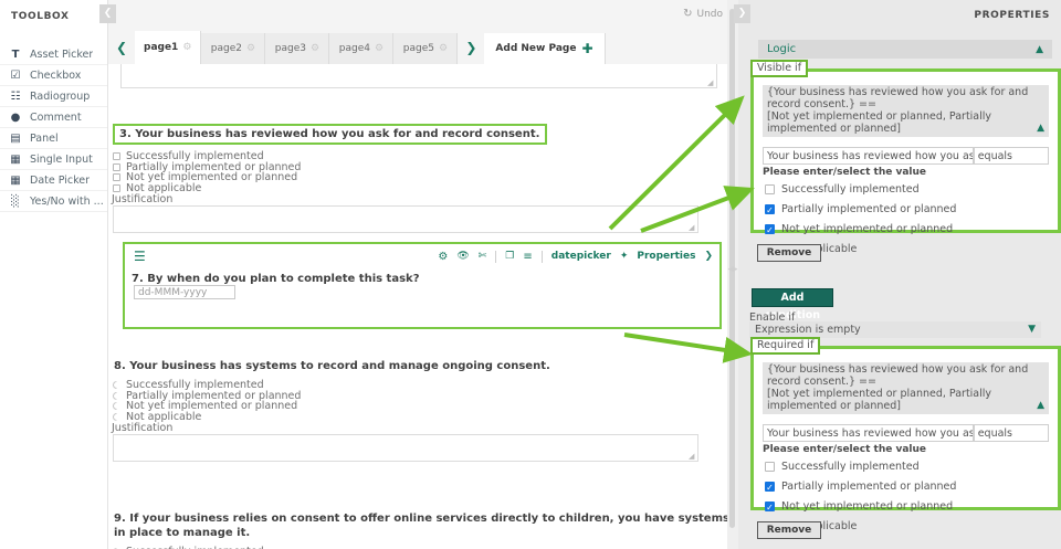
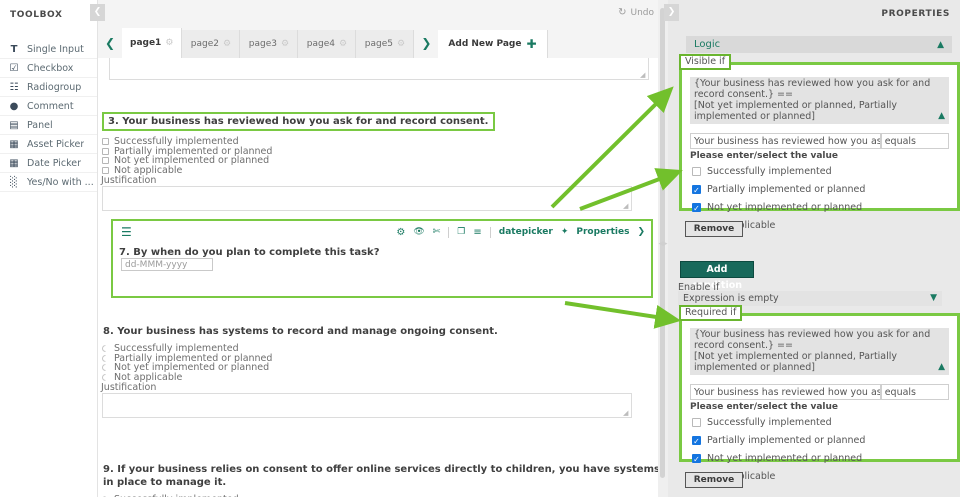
  TOOLBOX
  ❮
  T
- Asset Picker
+ Single Input
  ☑
  Checkbox
  ☷
  Radiogroup
  ●
  Comment
  ▤
  Panel
  ▦
- Single Input
+ Asset Picker
  ▦
  Date Picker
  ░
  Yes/No with ...
  ↻
  Undo
  ❮
  page1
  ⚙
  page2
  ⚙
  page3
  ⚙
  page4
  ⚙
  page5
  ⚙
  ❯
  Add New Page
  ✚
  ◢
  3. Your business has reviewed how you ask for and record consent.
  Successfully implemented
  Partially implemented or planned
  Not yet implemented or planned
  Not applicable
  Justification
  ◢
  8. Your business has systems to record and manage ongoing consent.
  Successfully implemented
  Partially implemented or planned
  Not yet implemented or planned
  Not applicable
  Justification
  ◢
  9. If your business relies on consent to offer online services directly to children, you have systems in place to manage it.
  ☰
  ⚙
  👁
  ✄
  ❐
  ≡
  datepicker
  ✦
  Properties
  ❯
  7. By when do you plan to complete this task?
  dd-MMM-yyyy
  ◂▸
  ❯
  PROPERTIES
  Logic
  ▲
  Visible if
  {Your business has reviewed how you ask for and record consent.} ==
  [Not yet implemented or planned, Partially implemented or planned]
  ▲
  Your business has reviewed how you as
  equals
  Please enter/select the value
  Successfully implemented
  ✓
  Partially implemented or planned
  ✓
  Not yet implemented or planned
  Remove
  Add condition
  Enable if
  ▼
  Expression is empty
  Required if
  {Your business has reviewed how you ask for and record consent.} ==
  [Not yet implemented or planned, Partially implemented or planned]
  ▲
  Your business has reviewed how you as
  equals
  Please enter/select the value
  Successfully implemented
  ✓
  Partially implemented or planned
  ✓
  Not yet implemented or planned
  Remove
